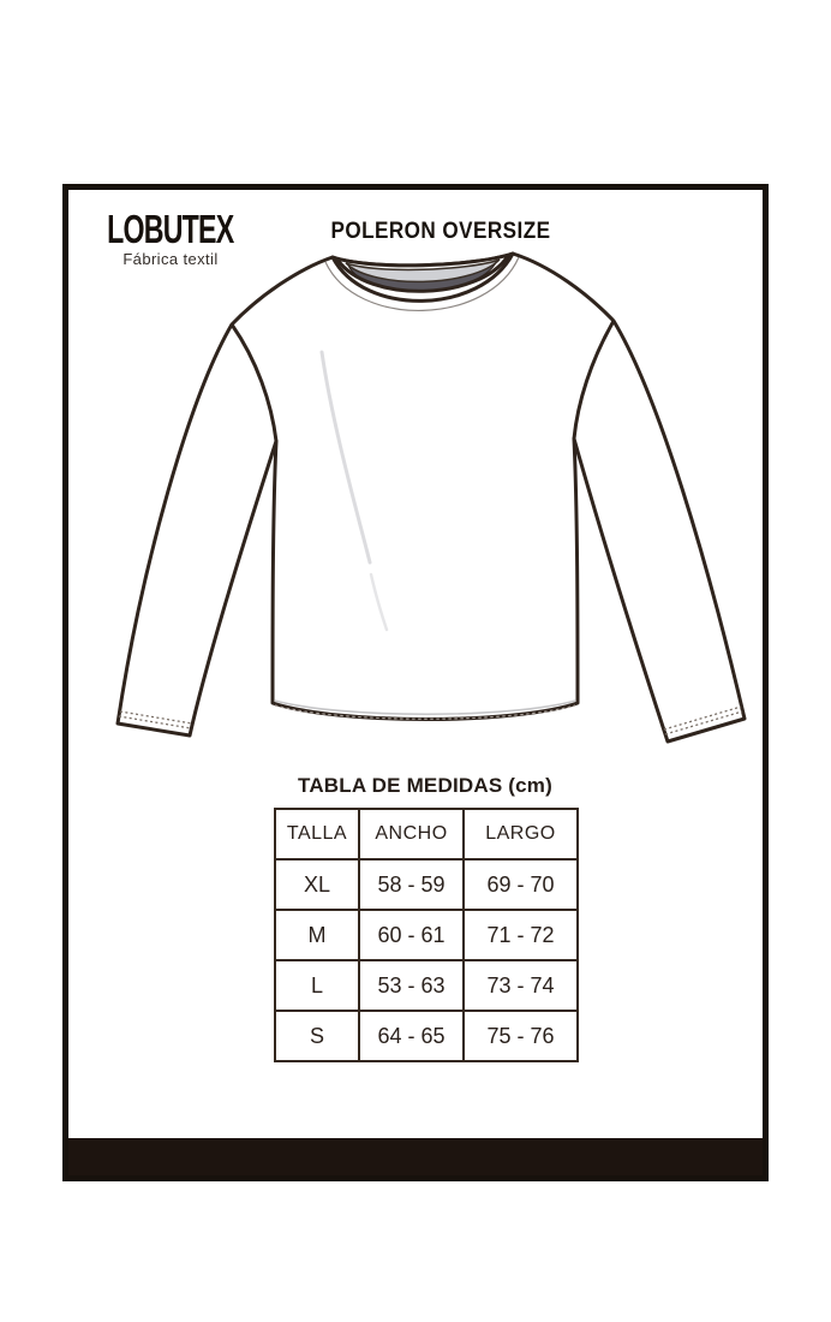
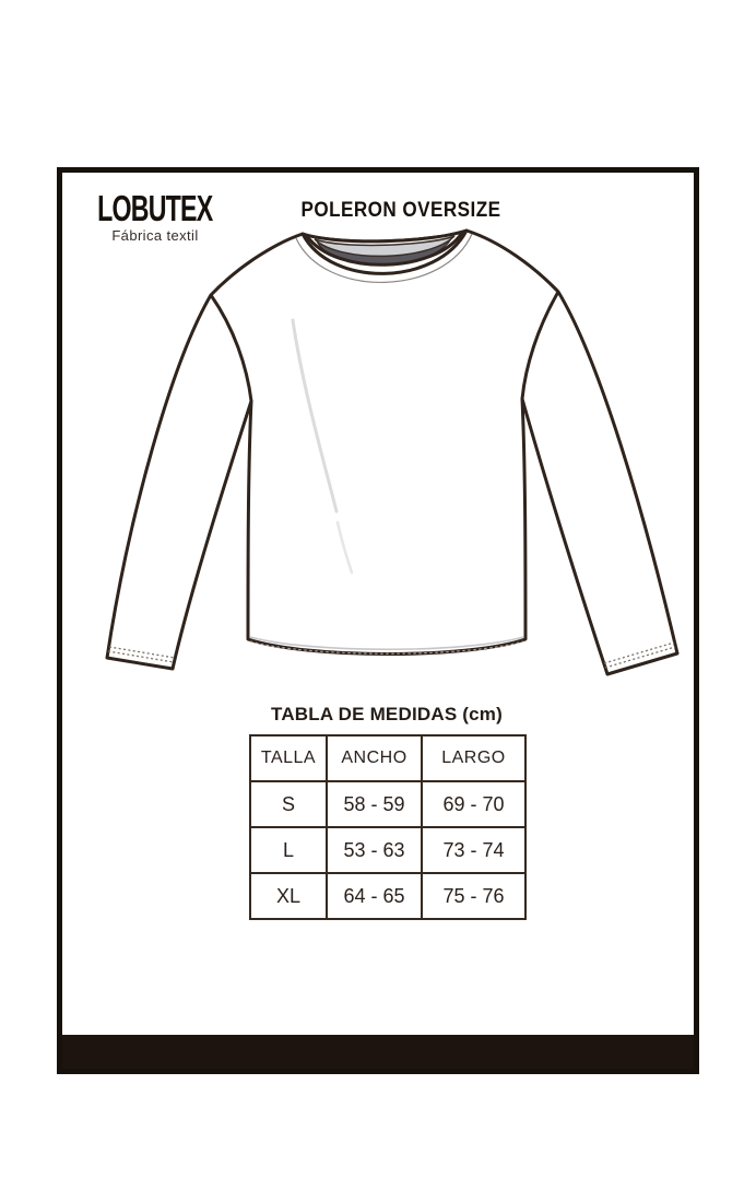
  LOBUTEX
  Fábrica textil
  POLERON OVERSIZE
  TABLA DE MEDIDAS (cm)
  TALLA	ANCHO	LARGO
- XL	58 - 59	69 - 70
+ S	58 - 59	69 - 70
- M	60 - 61	71 - 72
  L	53 - 63	73 - 74
- S	64 - 65	75 - 76
+ XL	64 - 65	75 - 76
